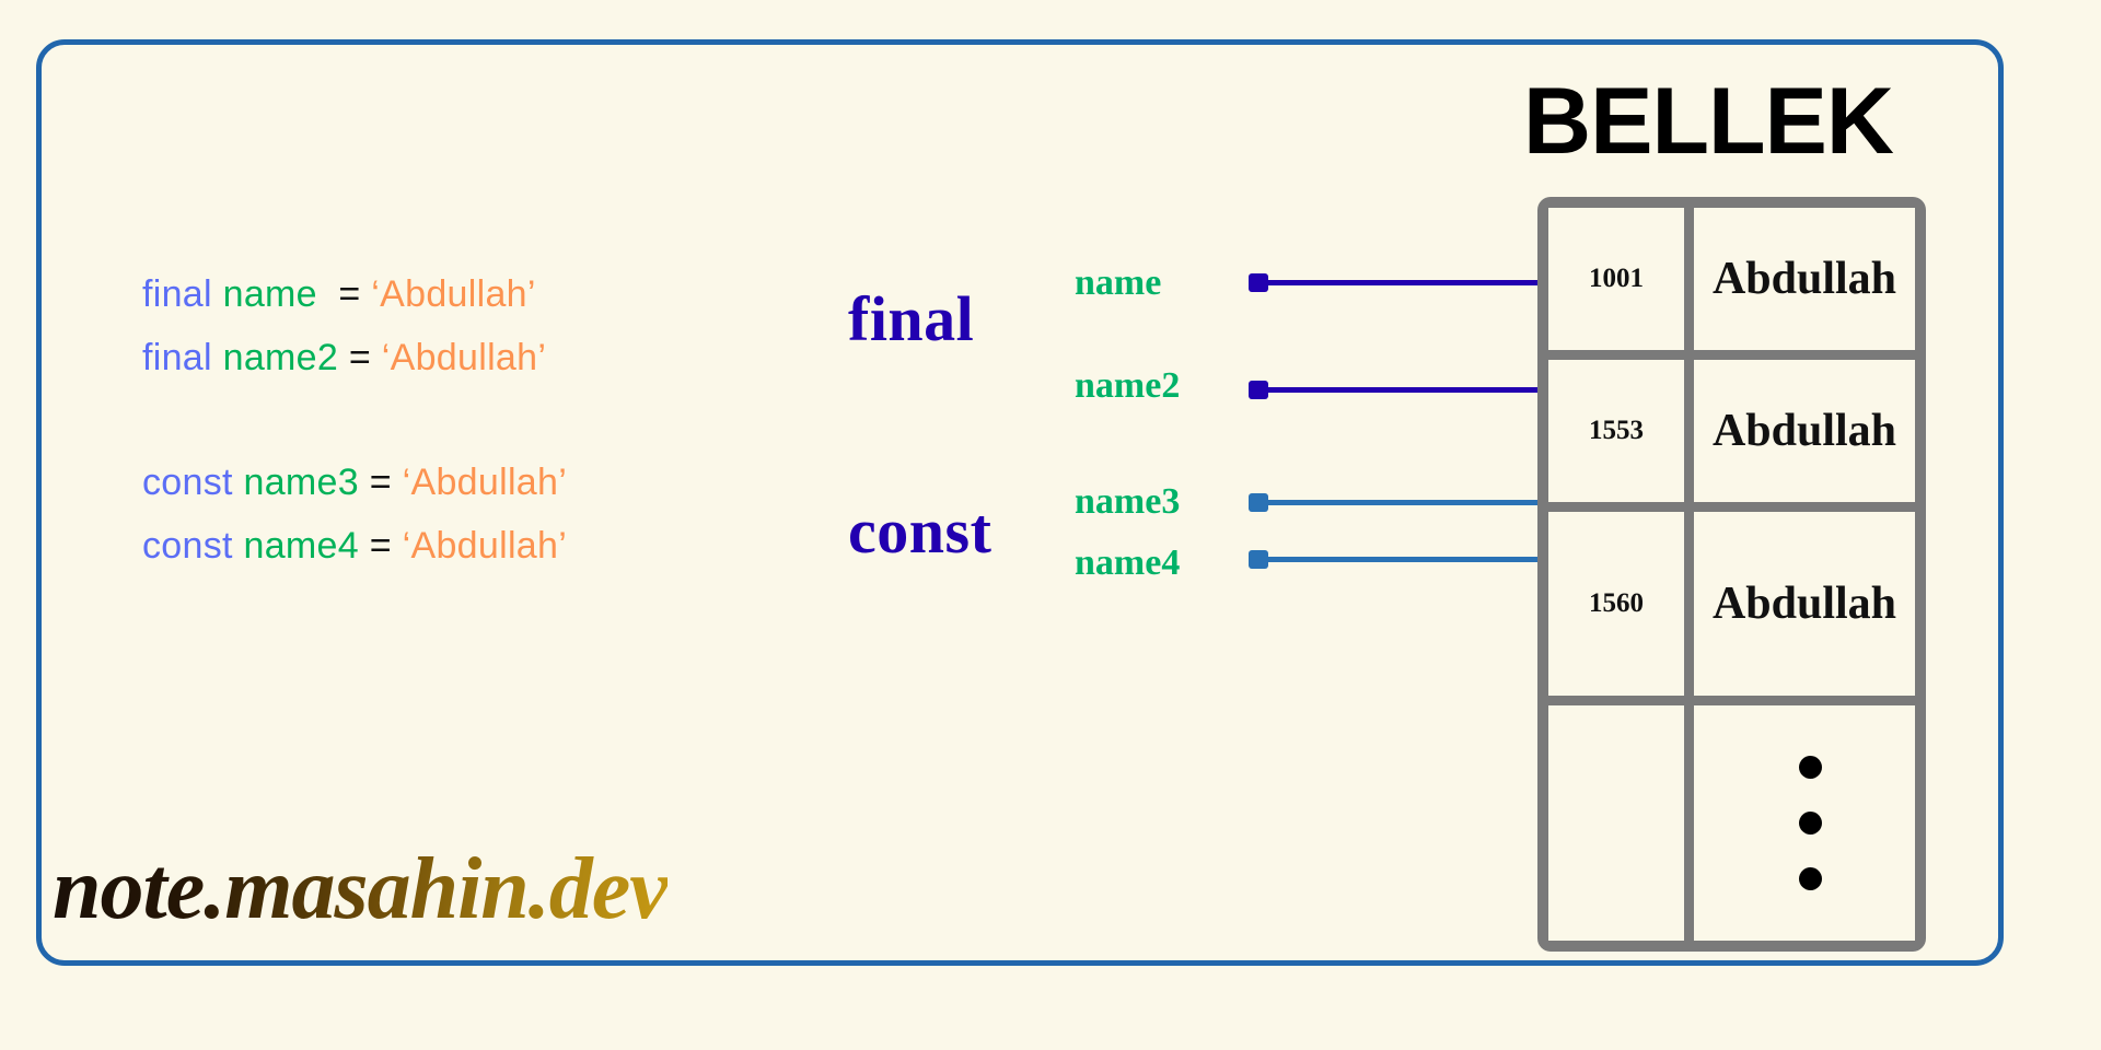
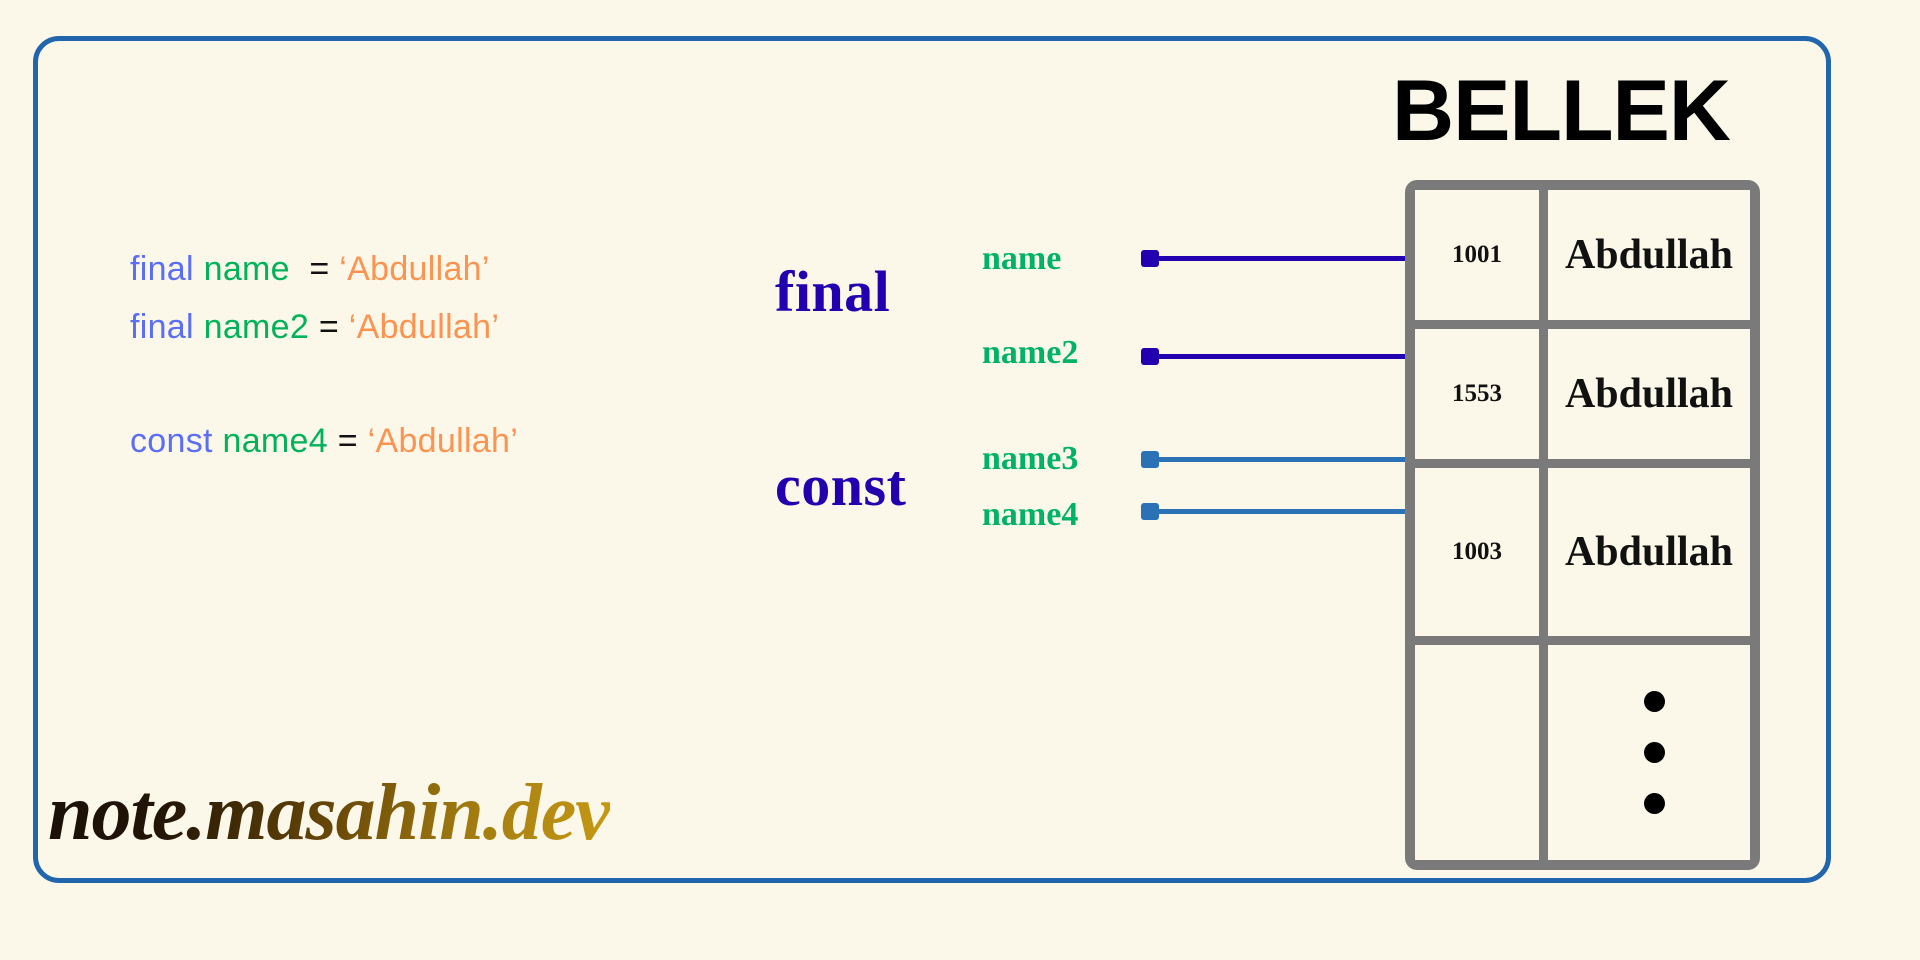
  final name = ‘Abdullah’
  final name2 = ‘Abdullah’
- const name3 = ‘Abdullah’
  const name4 = ‘Abdullah’
  final
  const
  name
  name2
  name3
  name4
  BELLEK
  1001
  Abdullah
  1553
  Abdullah
- 1560
+ 1003
  Abdullah
  note.masahin.dev
